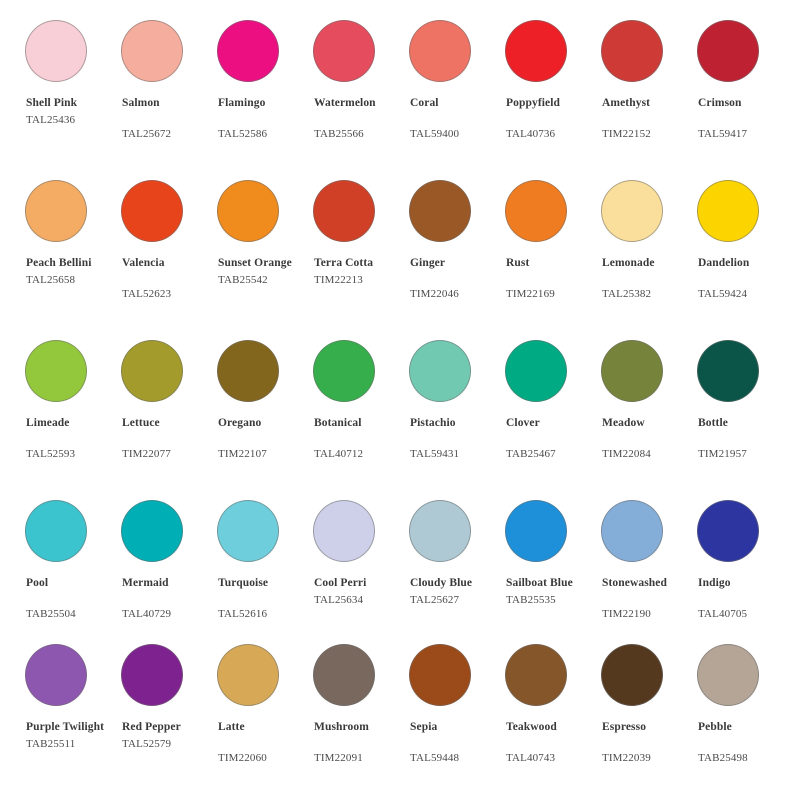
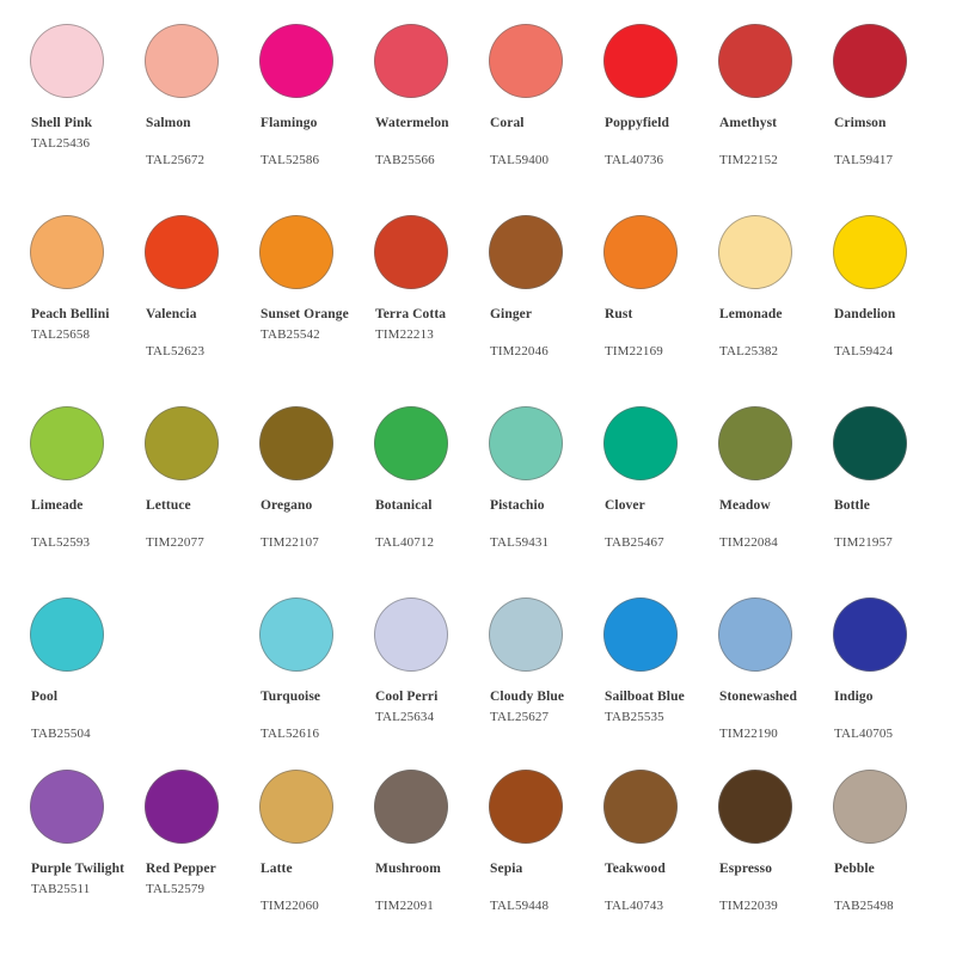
  Shell Pink
  TAL25436
  Salmon
  TAL25672
  Flamingo
  TAL52586
  Watermelon
  TAB25566
  Coral
  TAL59400
  Poppyfield
  TAL40736
  Amethyst
  TIM22152
  Crimson
  TAL59417
  Peach Bellini
  TAL25658
  Valencia
  TAL52623
  Sunset Orange
  TAB25542
  Terra Cotta
  TIM22213
  Ginger
  TIM22046
  Rust
  TIM22169
  Lemonade
  TAL25382
  Dandelion
  TAL59424
  Limeade
  TAL52593
  Lettuce
  TIM22077
  Oregano
  TIM22107
  Botanical
  TAL40712
  Pistachio
  TAL59431
  Clover
  TAB25467
  Meadow
  TIM22084
  Bottle
  TIM21957
  Pool
  TAB25504
- Mermaid
- TAL40729
  Turquoise
  TAL52616
  Cool Perri
  TAL25634
  Cloudy Blue
  TAL25627
  Sailboat Blue
  TAB25535
  Stonewashed
  TIM22190
  Indigo
  TAL40705
  Purple Twilight
  TAB25511
  Red Pepper
  TAL52579
  Latte
  TIM22060
  Mushroom
  TIM22091
  Sepia
  TAL59448
  Teakwood
  TAL40743
  Espresso
  TIM22039
  Pebble
  TAB25498
